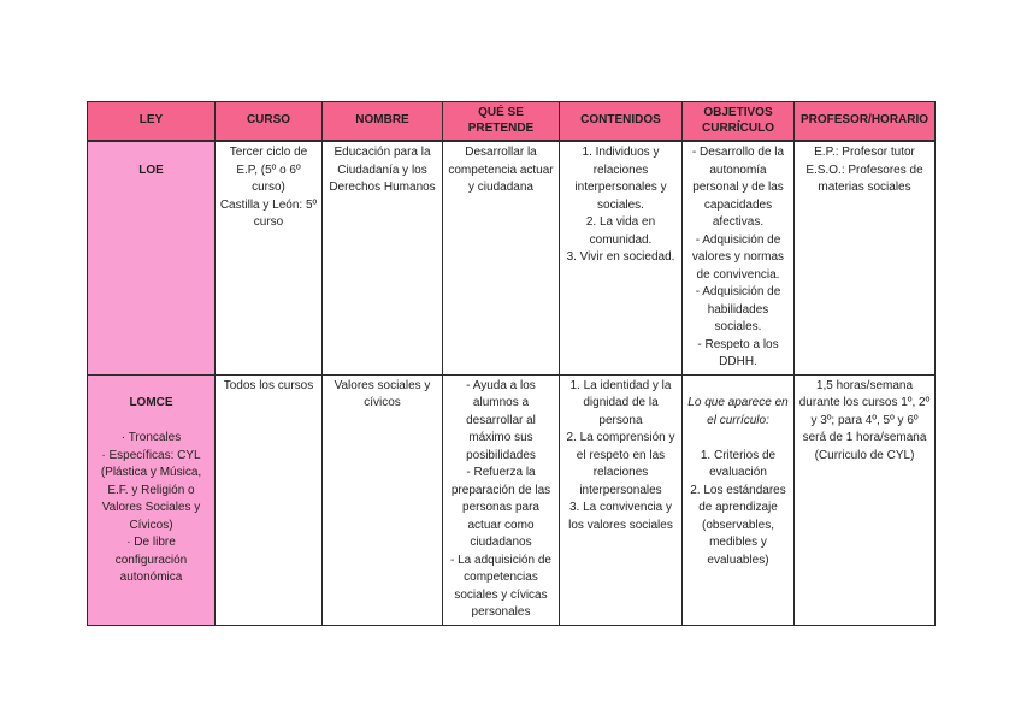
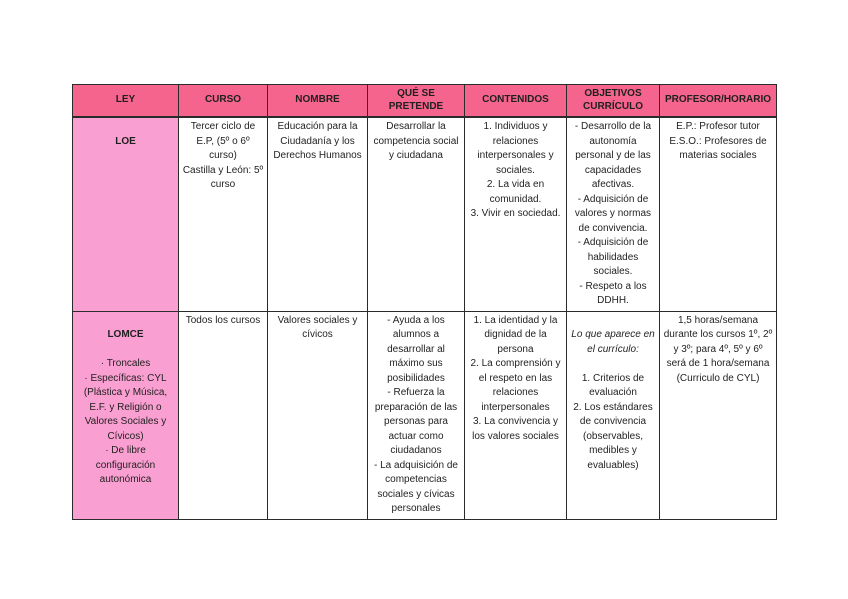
  LEY	CURSO	NOMBRE	QUÉ SE PRETENDE	CONTENIDOS	OBJETIVOS CURRÍCULO	PROFESOR/HORARIO
- LOE	Tercer ciclo de E.P, (5º o 6º curso) Castilla y León: 5º curso	Educación para la Ciudadanía y los Derechos Humanos	Desarrollar la competencia actuar y ciudadana	1. Individuos y relaciones interpersonales y sociales. 2. La vida en comunidad. 3. Vivir en sociedad.	- Desarrollo de la autonomía personal y de las capacidades afectivas. - Adquisición de valores y normas de convivencia. - Adquisición de habilidades sociales. - Respeto a los DDHH.	E.P.: Profesor tutor E.S.O.: Profesores de materias sociales
+ LOE	Tercer ciclo de E.P, (5º o 6º curso) Castilla y León: 5º curso	Educación para la Ciudadanía y los Derechos Humanos	Desarrollar la competencia social y ciudadana	1. Individuos y relaciones interpersonales y sociales. 2. La vida en comunidad. 3. Vivir en sociedad.	- Desarrollo de la autonomía personal y de las capacidades afectivas. - Adquisición de valores y normas de convivencia. - Adquisición de habilidades sociales. - Respeto a los DDHH.	E.P.: Profesor tutor E.S.O.: Profesores de materias sociales
- LOMCE · Troncales · Específicas: CYL (Plástica y Música, E.F. y Religión o Valores Sociales y Cívicos) · De libre configuración autonómica	Todos los cursos	Valores sociales y cívicos	- Ayuda a los alumnos a desarrollar al máximo sus posibilidades - Refuerza la preparación de las personas para actuar como ciudadanos - La adquisición de competencias sociales y cívicas personales	1. La identidad y la dignidad de la persona 2. La comprensión y el respeto en las relaciones interpersonales 3. La convivencia y los valores sociales	Lo que aparece en el currículo: 1. Criterios de evaluación 2. Los estándares de aprendizaje (observables, medibles y evaluables)	1,5 horas/semana durante los cursos 1º, 2º y 3º; para 4º, 5º y 6º será de 1 hora/semana (Curriculo de CYL)
+ LOMCE · Troncales · Específicas: CYL (Plástica y Música, E.F. y Religión o Valores Sociales y Cívicos) · De libre configuración autonómica	Todos los cursos	Valores sociales y cívicos	- Ayuda a los alumnos a desarrollar al máximo sus posibilidades - Refuerza la preparación de las personas para actuar como ciudadanos - La adquisición de competencias sociales y cívicas personales	1. La identidad y la dignidad de la persona 2. La comprensión y el respeto en las relaciones interpersonales 3. La convivencia y los valores sociales	Lo que aparece en el currículo: 1. Criterios de evaluación 2. Los estándares de convivencia (observables, medibles y evaluables)	1,5 horas/semana durante los cursos 1º, 2º y 3º; para 4º, 5º y 6º será de 1 hora/semana (Curriculo de CYL)
